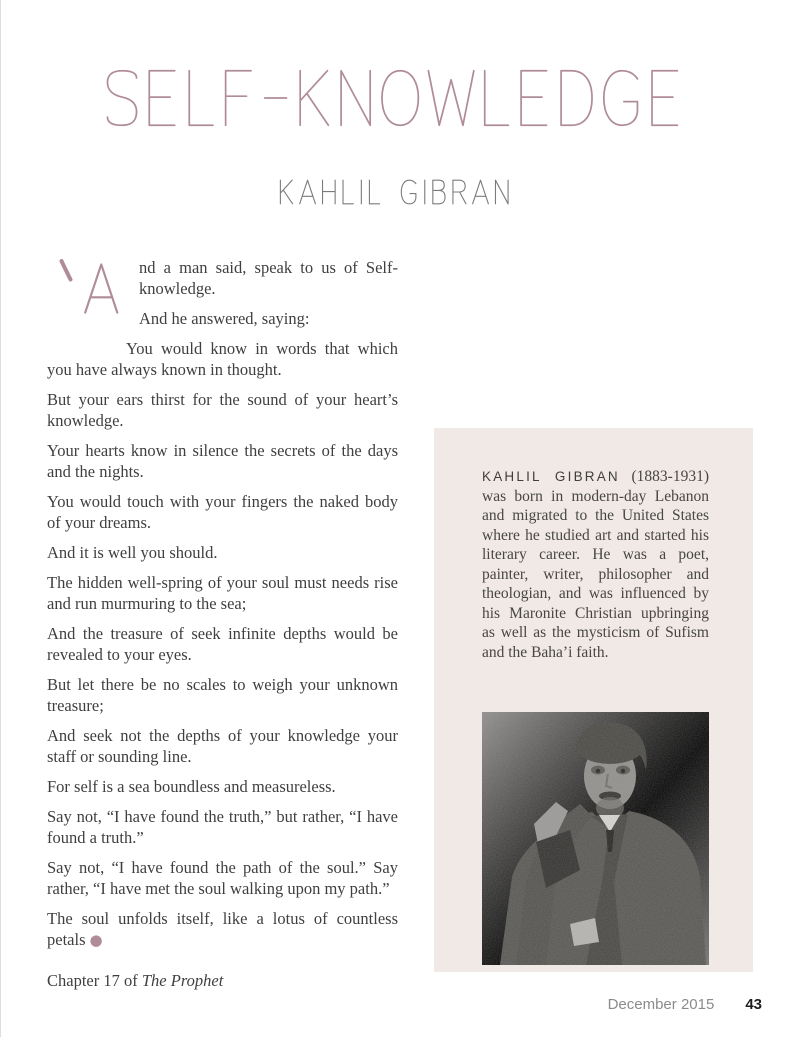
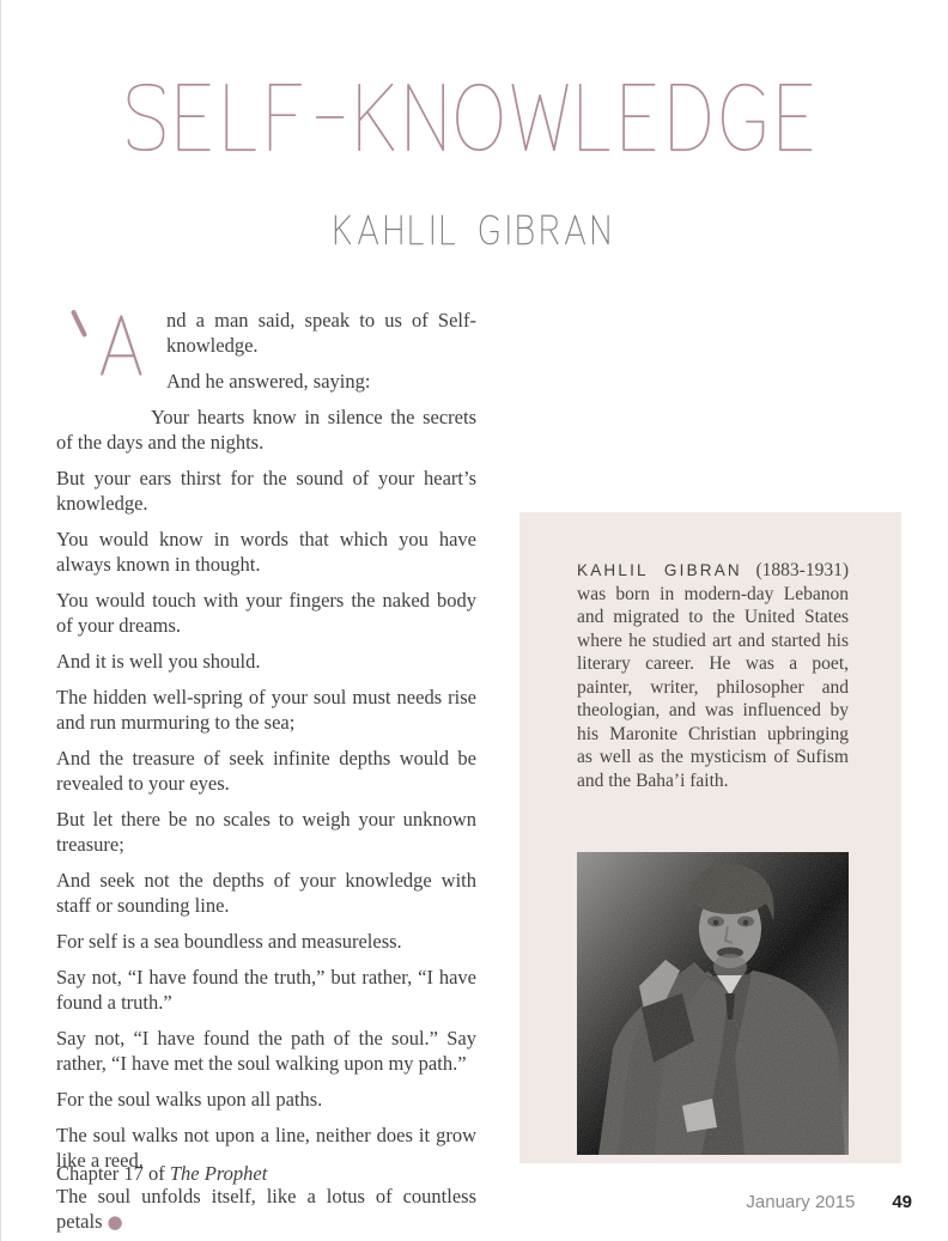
  nd a man said, speak to us of Self-knowledge.
  And he answered, saying:
- You would know in words that which you have always known in thought.
+ Your hearts know in silence the secrets of the days and the nights.
  But your ears thirst for the sound of your heart’s knowledge.
- Your hearts know in silence the secrets of the days and the nights.
+ You would know in words that which you have always known in thought.
  You would touch with your fingers the naked body of your dreams.
  And it is well you should.
  The hidden well-spring of your soul must needs rise and run murmuring to the sea;
  And the treasure of seek infinite depths would be revealed to your eyes.
  But let there be no scales to weigh your unknown treasure;
- And seek not the depths of your knowledge your staff or sounding line.
+ And seek not the depths of your knowledge with staff or sounding line.
  For self is a sea boundless and measureless.
  Say not, “I have found the truth,” but rather, “I have found a truth.”
  Say not, “I have found the path of the soul.” Say rather, “I have met the soul walking upon my path.”
+ For the soul walks upon all paths.
+ The soul walks not upon a line, neither does it grow like a reed.
  The soul unfolds itself, like a lotus of countless petals ●
  Chapter 17 of The Prophet
  KAHLIL GIBRAN (1883-1931) was born in modern-day Lebanon and migrated to the United States where he studied art and started his literary career. He was a poet, painter, writer, philosopher and theologian, and was influenced by his Maronite Christian upbringing as well as the mysticism of Sufism and the Baha’i faith.
- December 2015
+ January 2015
- 43
+ 49
